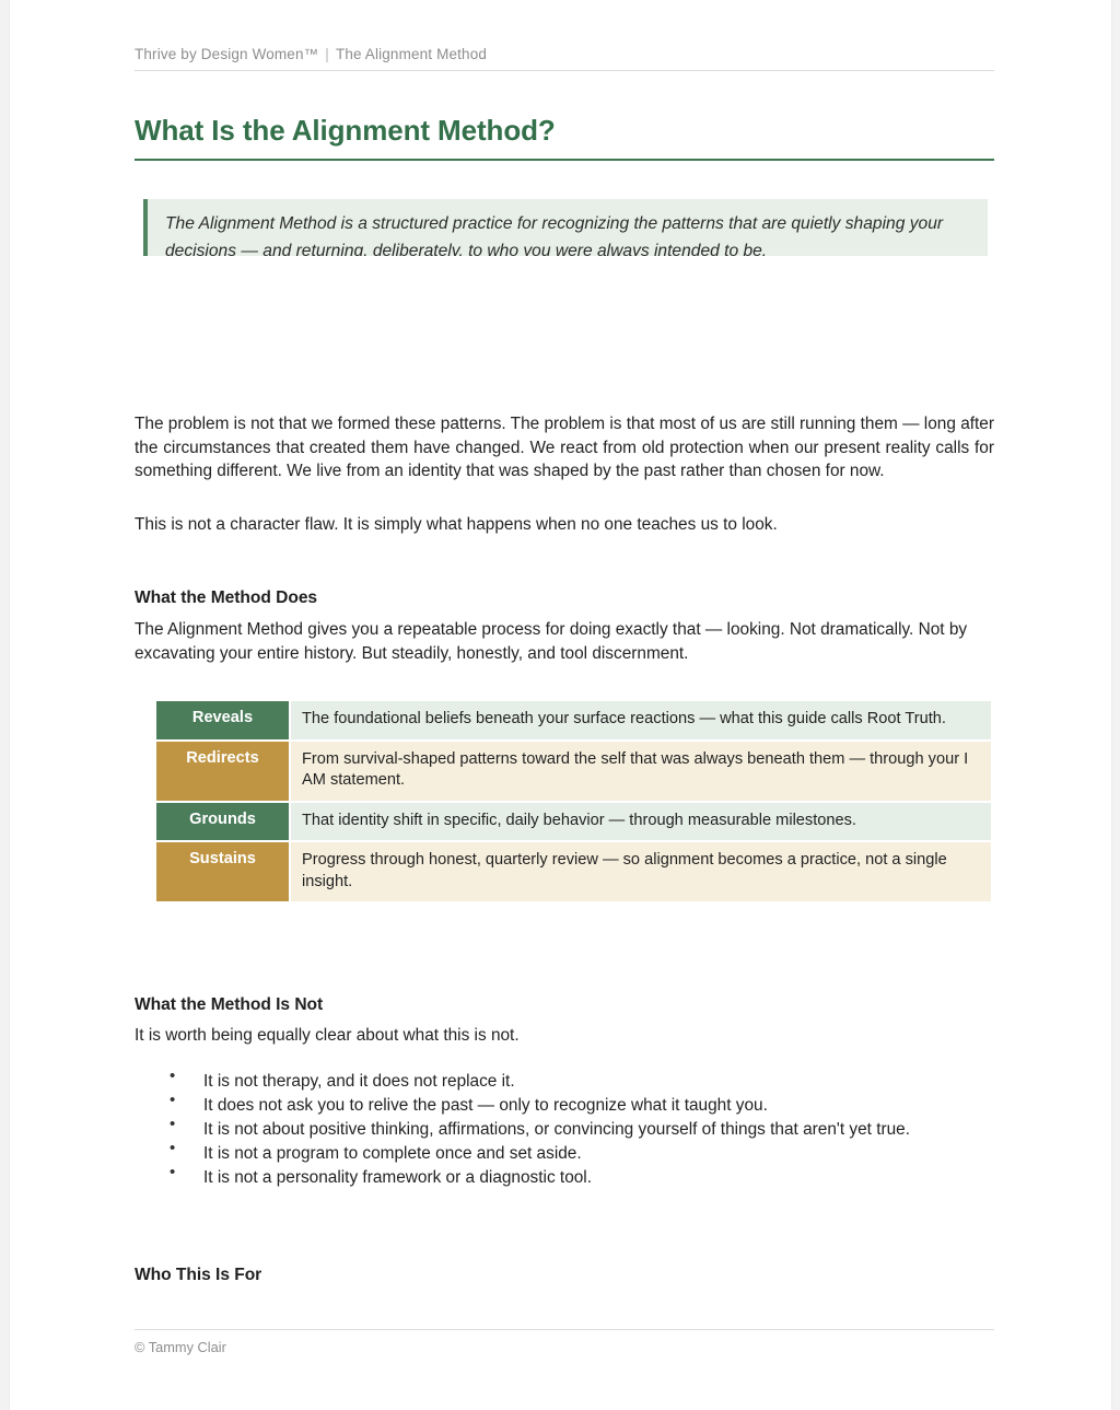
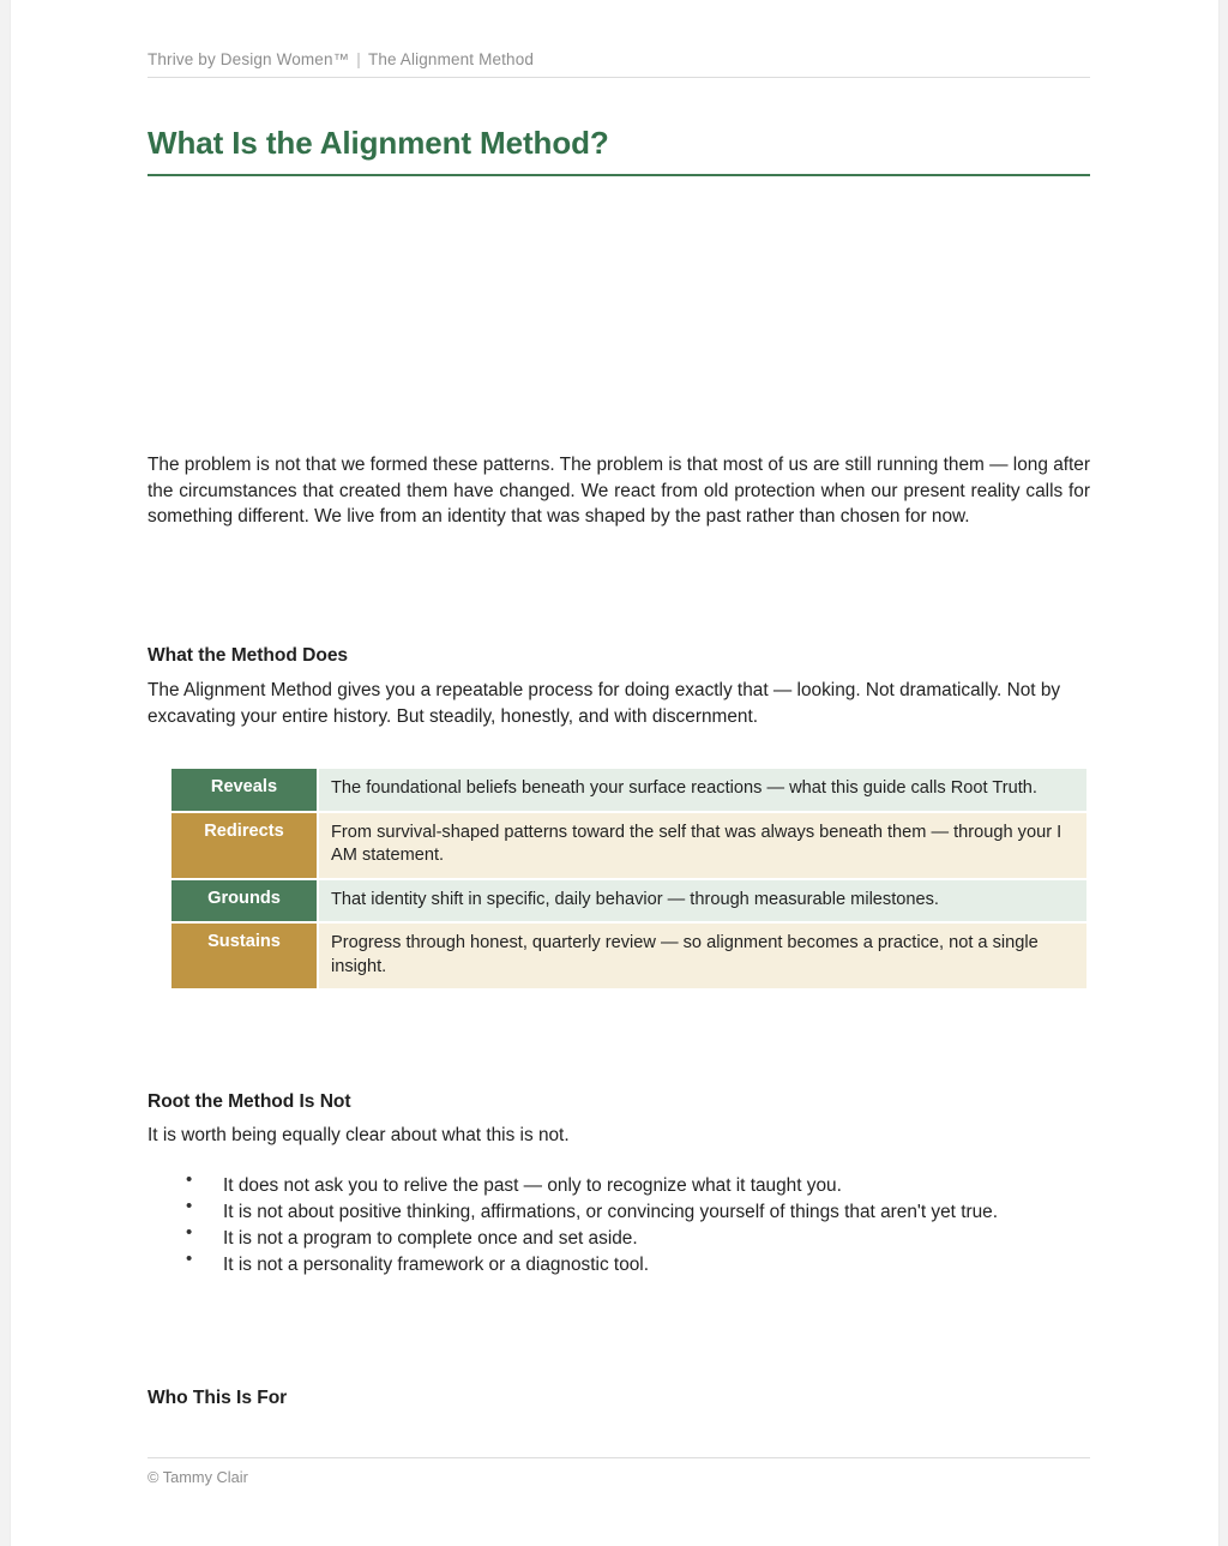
  Thrive by Design Women™ | The Alignment Method
  What Is the Alignment Method?
- The Alignment Method is a structured practice for recognizing the patterns that are quietly shaping your decisions — and returning, deliberately, to who you were always intended to be.
  The problem is not that we formed these patterns. The problem is that most of us are still running them — long after the circumstances that created them have changed. We react from old protection when our present reality calls for something different. We live from an identity that was shaped by the past rather than chosen for now.
- This is not a character flaw. It is simply what happens when no one teaches us to look.
  What the Method Does
- The Alignment Method gives you a repeatable process for doing exactly that — looking. Not dramatically. Not by excavating your entire history. But steadily, honestly, and tool discernment.
+ The Alignment Method gives you a repeatable process for doing exactly that — looking. Not dramatically. Not by excavating your entire history. But steadily, honestly, and with discernment.
  Reveals	The foundational beliefs beneath your surface reactions — what this guide calls Root Truth.
  Redirects	From survival-shaped patterns toward the self that was always beneath them — through your I AM statement.
  Grounds	That identity shift in specific, daily behavior — through measurable milestones.
  Sustains	Progress through honest, quarterly review — so alignment becomes a practice, not a single insight.
- What the Method Is Not
+ Root the Method Is Not
  It is worth being equally clear about what this is not.
- It is not therapy, and it does not replace it.
  It does not ask you to relive the past — only to recognize what it taught you.
  It is not about positive thinking, affirmations, or convincing yourself of things that aren't yet true.
  It is not a program to complete once and set aside.
  It is not a personality framework or a diagnostic tool.
  Who This Is For
  © Tammy Clair
